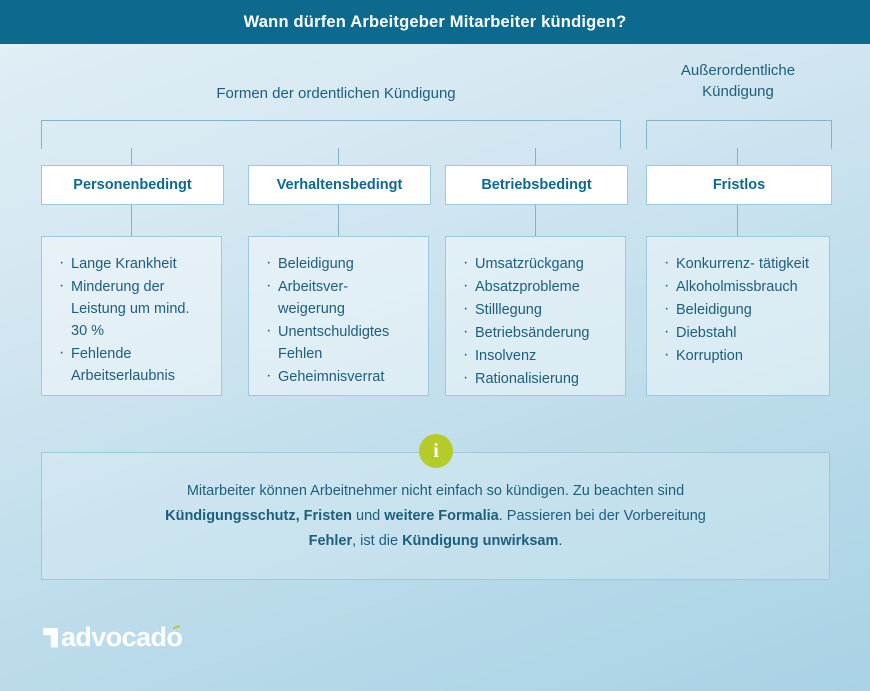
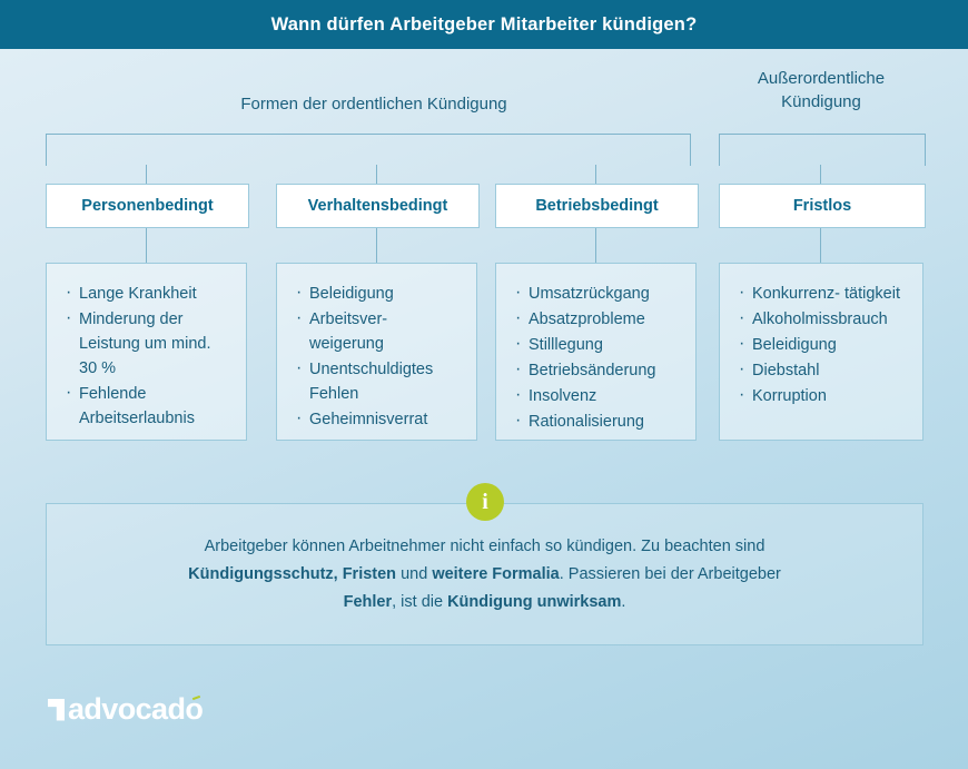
  Wann dürfen Arbeitgeber Mitarbeiter kündigen?
  Formen der ordentlichen Kündigung
  Außerordentliche Kündigung
  Personenbedingt
  Lange Krankheit
  Minderung der Leistung um mind. 30 %
  Fehlende Arbeitserlaubnis
  Verhaltensbedingt
  Beleidigung
  Arbeitsver- weigerung
  Unentschuldigtes Fehlen
  Geheimnisverrat
  Betriebsbedingt
  Umsatzrückgang
  Absatzprobleme
  Stilllegung
  Betriebsänderung
  Insolvenz
  Rationalisierung
  Fristlos
  Konkurrenz- tätigkeit
  Alkoholmissbrauch
  Beleidigung
  Diebstahl
  Korruption
  i
- Mitarbeiter können Arbeitnehmer nicht einfach so kündigen. Zu beachten sind
+ Arbeitgeber können Arbeitnehmer nicht einfach so kündigen. Zu beachten sind
- Kündigungsschutz, Fristen und weitere Formalia. Passieren bei der Vorbereitung
+ Kündigungsschutz, Fristen und weitere Formalia. Passieren bei der Arbeitgeber
  Fehler, ist die Kündigung unwirksam.
  advocado
